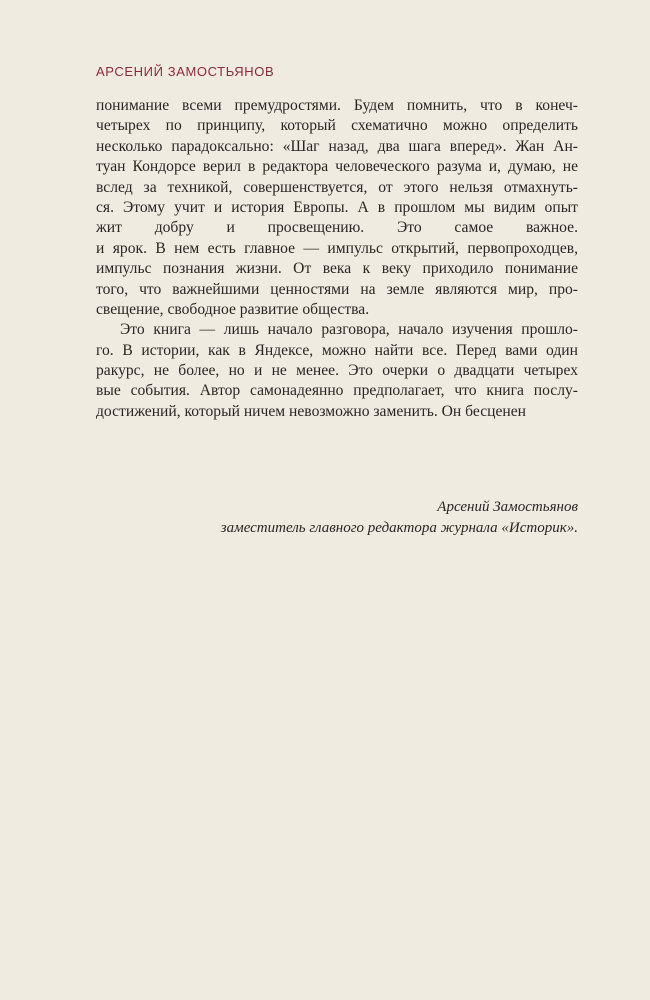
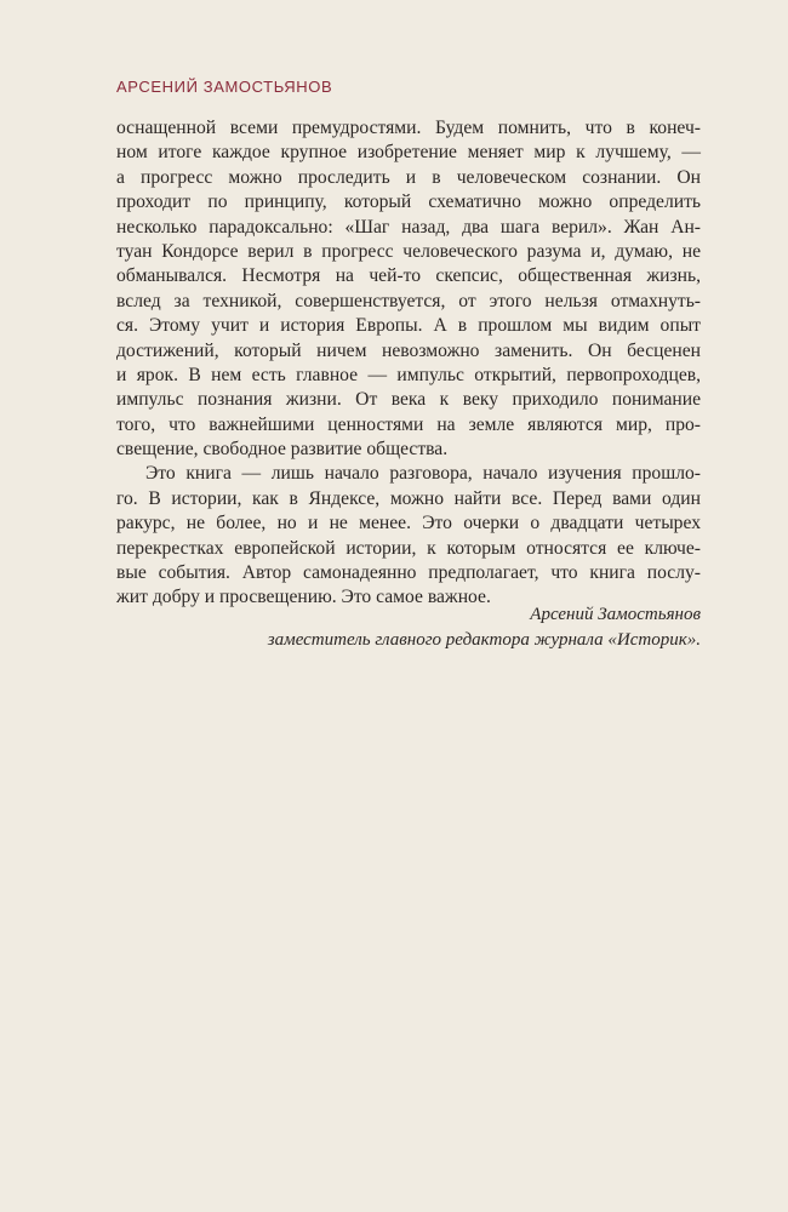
  АРСЕНИЙ ЗАМОСТЬЯНОВ
- понимание всеми премудростями. Будем помнить, что в конеч-
+ оснащенной всеми премудростями. Будем помнить, что в конеч-
+ ном итоге каждое крупное изобретение меняет мир к лучшему, —
+ а прогресс можно проследить и в человеческом сознании. Он
- четырех по принципу, который схематично можно определить
+ проходит по принципу, который схематично можно определить
- несколько парадоксально: «Шаг назад, два шага вперед». Жан Ан-
+ несколько парадоксально: «Шаг назад, два шага верил». Жан Ан-
- туан Кондорсе верил в редактора человеческого разума и, думаю, не
+ туан Кондорсе верил в прогресс человеческого разума и, думаю, не
+ обманывался. Несмотря на чей-то скепсис, общественная жизнь,
  вслед за техникой, совершенствуется, от этого нельзя отмахнуть-
  ся. Этому учит и история Европы. А в прошлом мы видим опыт
- жит добру и просвещению. Это самое важное.
+ достижений, который ничем невозможно заменить. Он бесценен
  и ярок. В нем есть главное — импульс открытий, первопроходцев,
  импульс познания жизни. От века к веку приходило понимание
  того, что важнейшими ценностями на земле являются мир, про-
  свещение, свободное развитие общества.
  Это книга — лишь начало разговора, начало изучения прошло-
  го. В истории, как в Яндексе, можно найти все. Перед вами один
  ракурс, не более, но и не менее. Это очерки о двадцати четырех
+ перекрестках европейской истории, к которым относятся ее ключе-
  вые события. Автор самонадеянно предполагает, что книга послу-
- достижений, который ничем невозможно заменить. Он бесценен
+ жит добру и просвещению. Это самое важное.
  Арсений Замостьянов
  заместитель главного редактора журнала «Историк».
